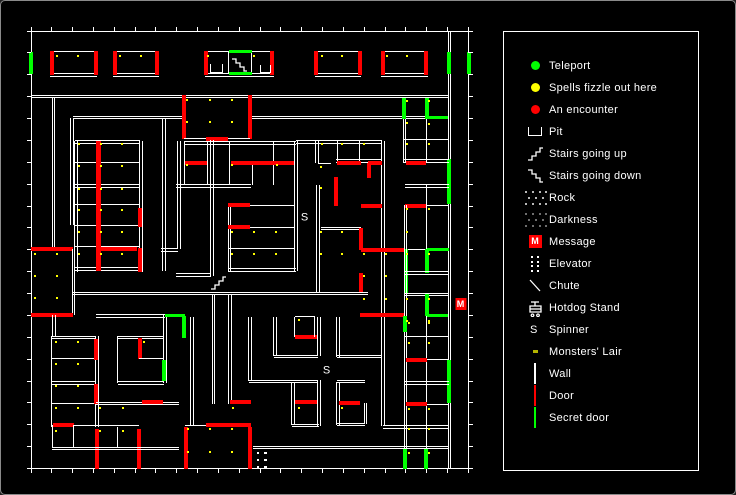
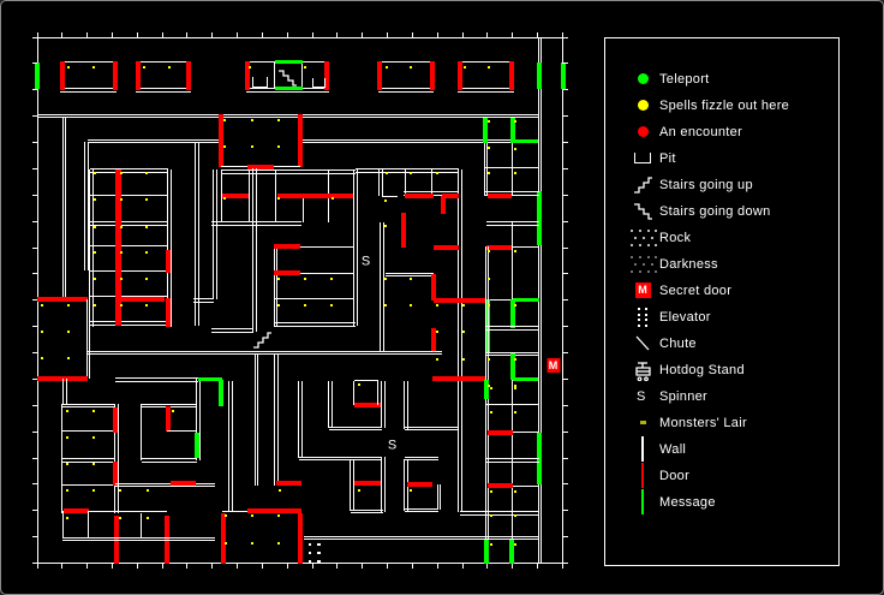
  S
  S
  M
  Teleport
  Spells fizzle out here
  An encounter
  Pit
  Stairs going up
  Stairs going down
  Rock
  Darkness
  M
- Message
+ Secret door
  Elevator
  Chute
  Hotdog Stand
  S
  Spinner
  Monsters' Lair
  Wall
  Door
- Secret door
+ Message
